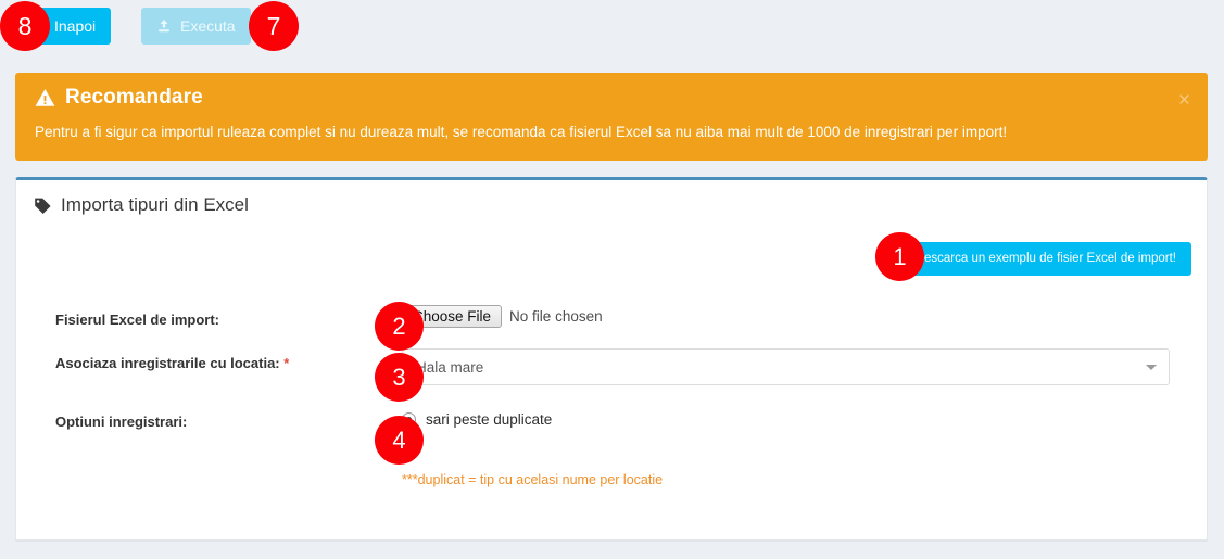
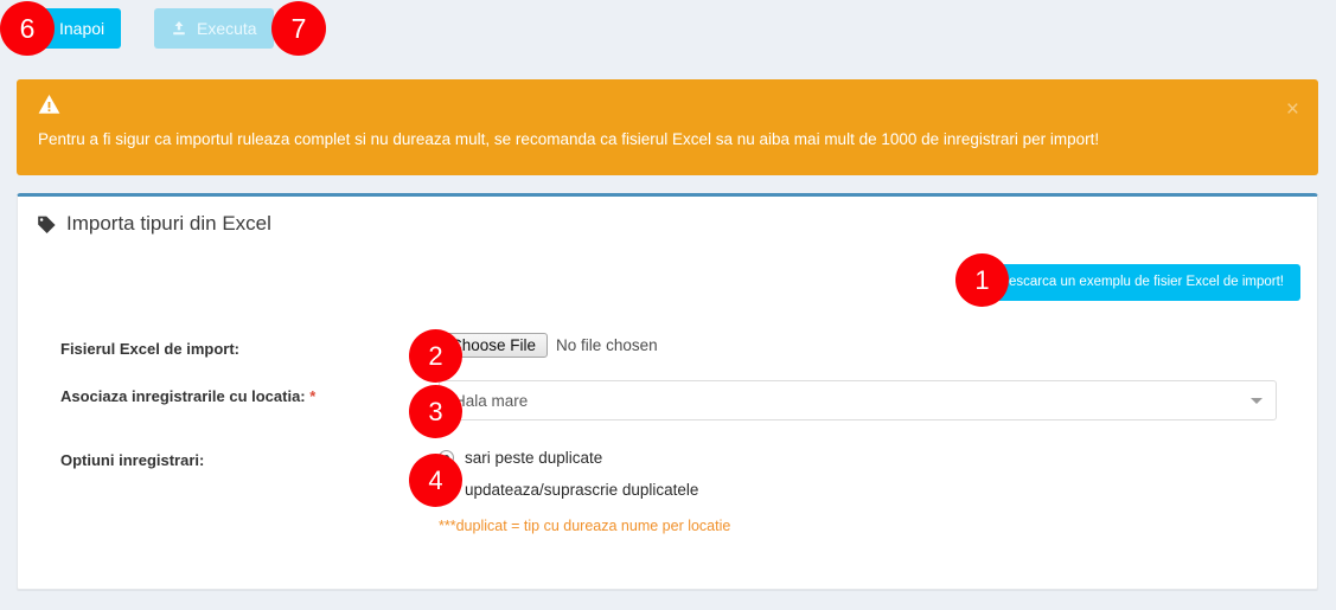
  Inapoi
  Executa
- Recomandare
  Pentru a fi sigur ca importul ruleaza complet si nu dureaza mult, se recomanda ca fisierul Excel sa nu aiba mai mult de 1000 de inregistrari per import!
  ×
  Importa tipuri din Excel
  escarca un exemplu de fisier Excel de import!
  Fisierul Excel de import:
  hoose File
  No file chosen
  Asociaza inregistrarile cu locatia: *
  ala mare
  Optiuni inregistrari:
  sari peste duplicate
+ updateaza/suprascrie duplicatele
- ***duplicat = tip cu acelasi nume per locatie
+ ***duplicat = tip cu dureaza nume per locatie
  1
  2
  3
  4
  7
- 8
+ 6
